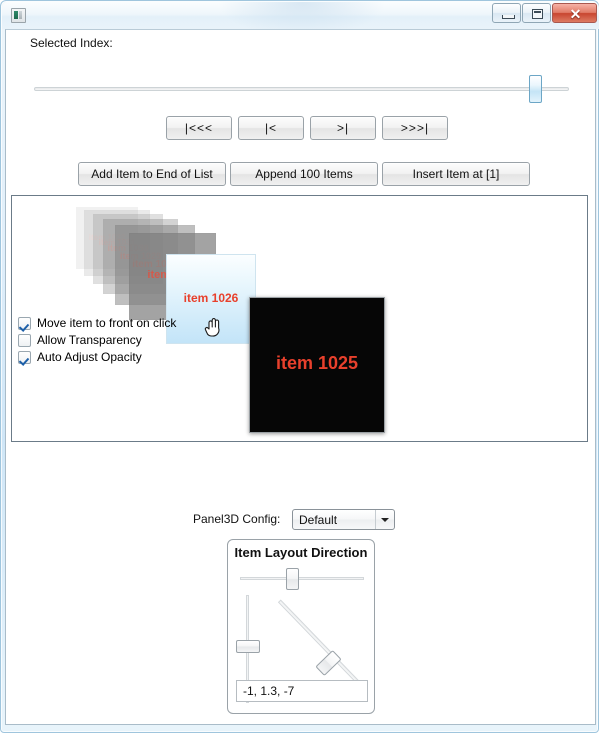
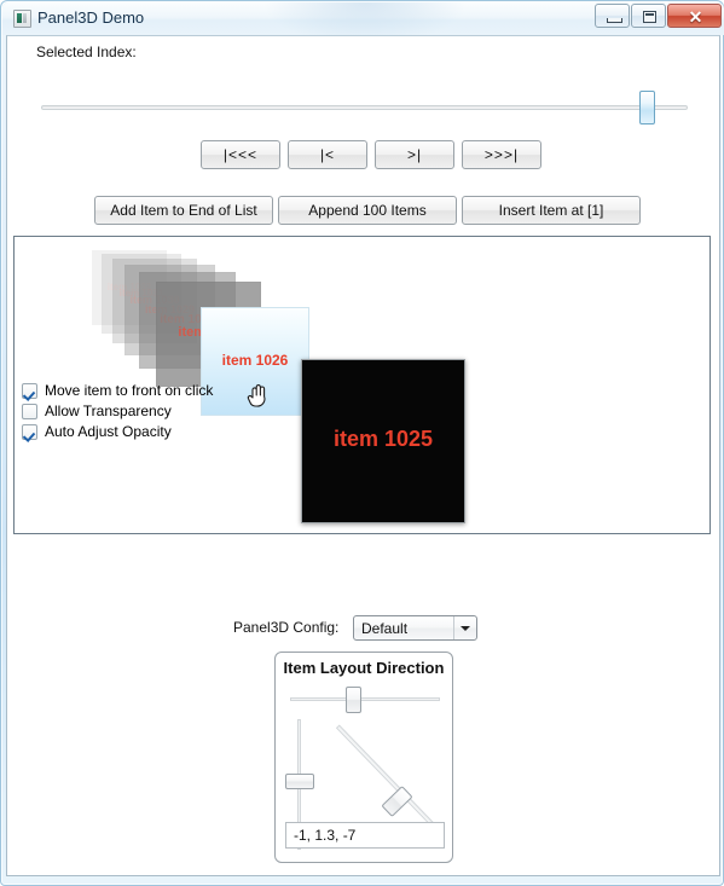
+ Panel3D Demo
  ✕
  Selected Index:
  |<<<
  |<
  >|
  >>>|
  Add Item to End of List
  Append 100 Items
  Insert Item at [1]
  item 1032
  item 1031
  item 1030
  item 1029
  item 10
  item 1026
  item 1025
  Move item to front on click
  Allow Transparency
  Auto Adjust Opacity
  Panel3D Config:
  Default
  Item Layout Direction
  -1, 1.3, -7
